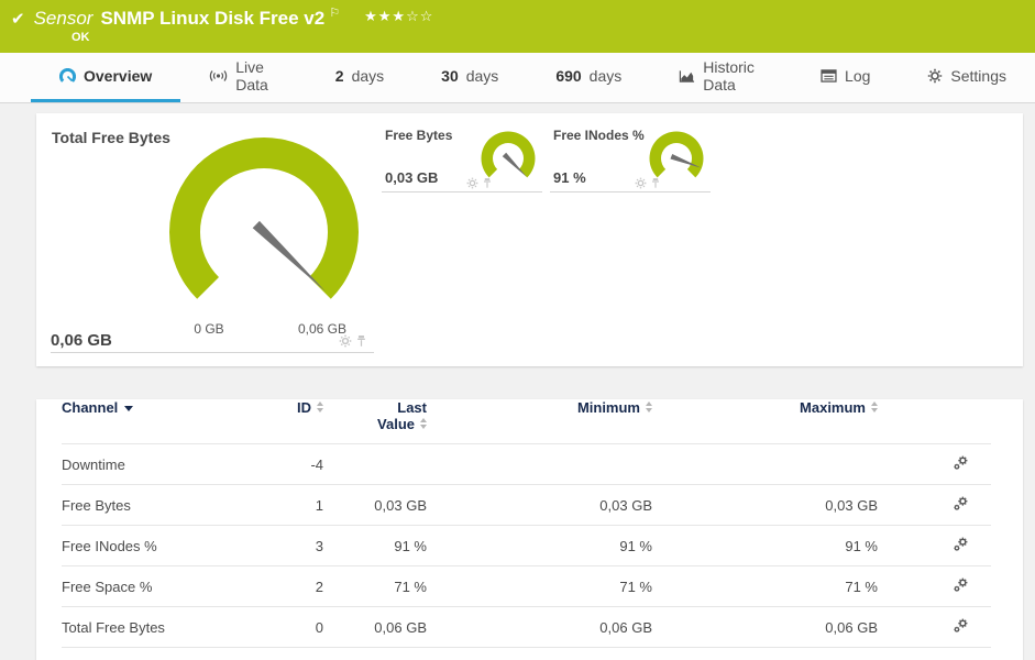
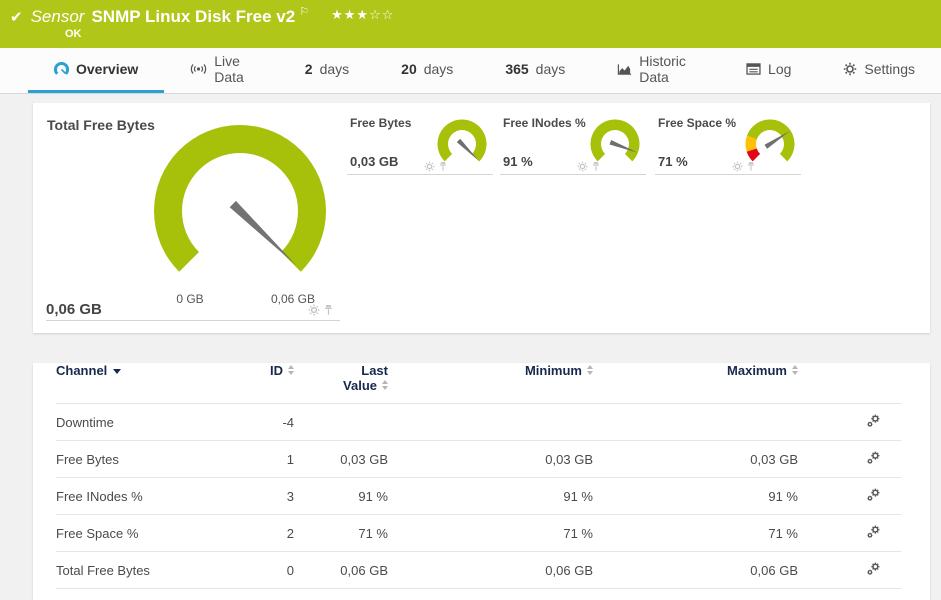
  ✔
  Sensor
  SNMP Linux Disk Free v2
  ⚐
  ★★★☆☆
  OK
  Overview
  Live Data
  2
  days
- 30
+ 20
  days
- 690
+ 365
  days
  Historic Data
  Log
  Settings
  Total Free Bytes
  0 GB
  0,06 GB
  0,06 GB
  Free Bytes
  0,03 GB
  Free INodes %
  91 %
+ Free Space %
+ 71 %
  Channel	ID	Last Value	Minimum	Maximum
  Downtime	-4
  Free Bytes	1	0,03 GB	0,03 GB	0,03 GB
  Free INodes %	3	91 %	91 %	91 %
  Free Space %	2	71 %	71 %	71 %
  Total Free Bytes	0	0,06 GB	0,06 GB	0,06 GB
